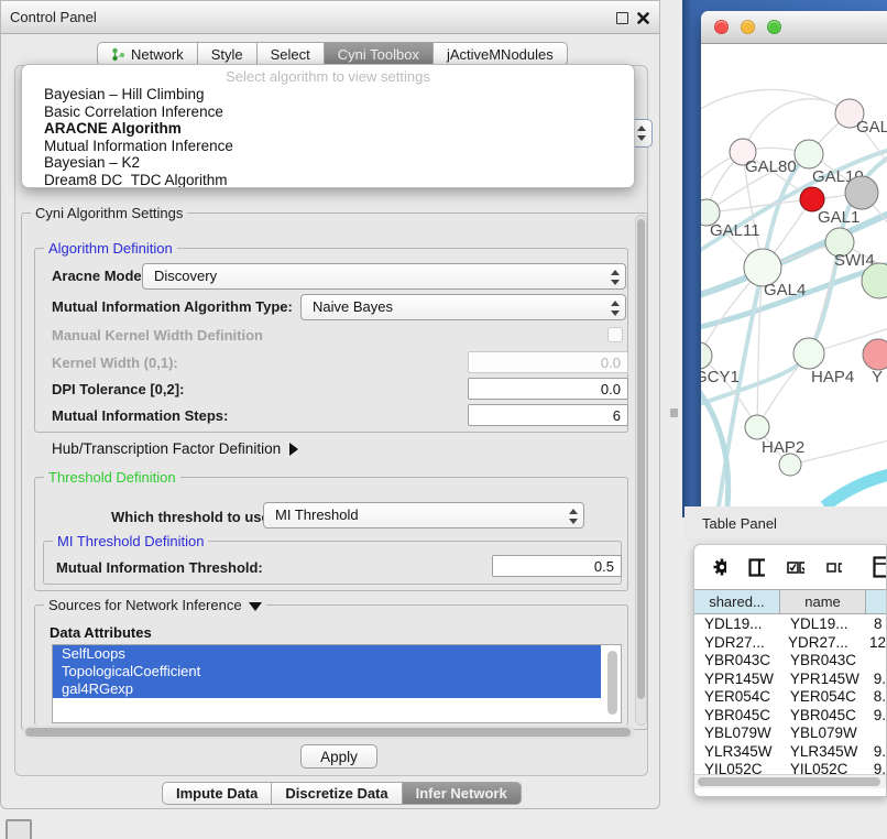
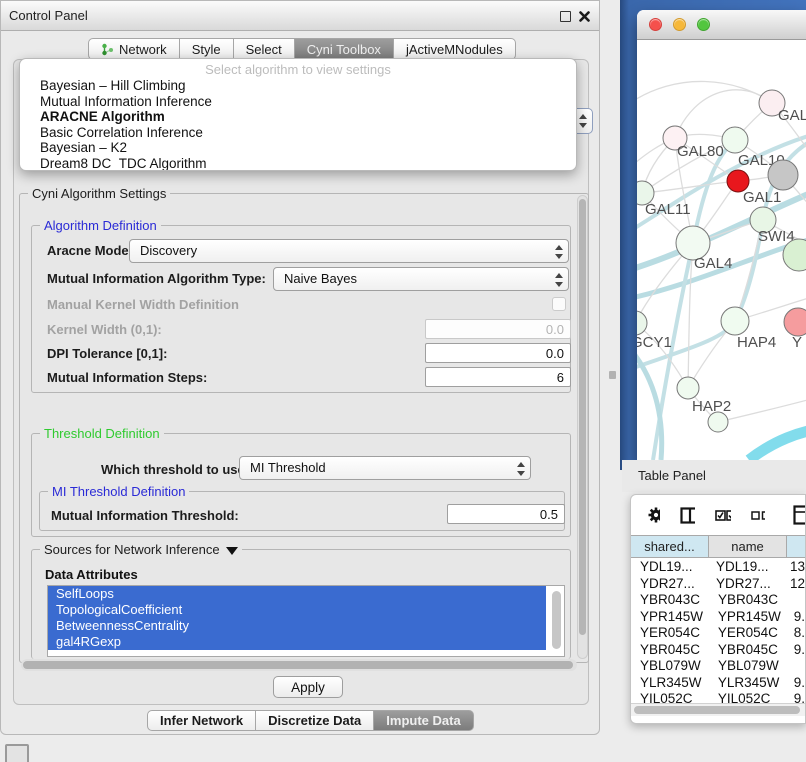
  Control Panel
  Network
  Style
  Select
  Cyni Toolbox
  jActiveMNodules
  Select algorithm to view settings
  Bayesian – Hill Climbing
- Basic Correlation Inference
+ Mutual Information Inference
  ARACNE Algorithm
- Mutual Information Inference
+ Basic Correlation Inference
  Bayesian – K2
  Dream8 DC_TDC Algorithm
  Cyni Algorithm Settings
  Algorithm Definition
  Aracne Mode
  Discovery
  Mutual Information Algorithm Type:
  Naive Bayes
  Manual Kernel Width Definition
  Kernel Width (0,1):
  0.0
- DPI Tolerance [0,2]:
+ DPI Tolerance [0,1]:
  0.0
  Mutual Information Steps:
  6
- Hub/Transcription Factor Definition
  Threshold Definition
  Which threshold to us
  MI Threshold
  MI Threshold Definition
  Mutual Information Threshold:
  0.5
  Sources for Network Inference
  Data Attributes
  SelfLoops
  TopologicalCoefficient
+ BetweennessCentrality
  gal4RGexp
  Apply
- Impute Data
+ Infer Network
  Discretize Data
- Infer Network
+ Impute Data
  GAL
  GAL80
  GAL1
  GAL1
  GAL11
  GAL4
  SWI4
  GCY1
  HAP4
  Y
  HAP2
  Table Panel
  shared...
  name
  YDL19...
  YDL19...
- 8
+ 13
  YDR27...
  YDR27...
  12
  YBR043C
  YBR043C
  YPR145W
  YPR145W
  9.
  YER054C
  YER054C
  8.
  YBR045C
  YBR045C
  9.
  YBL079W
  YBL079W
  YLR345W
  YLR345W
  9.
  YIL052C
  YIL052C
  9.
